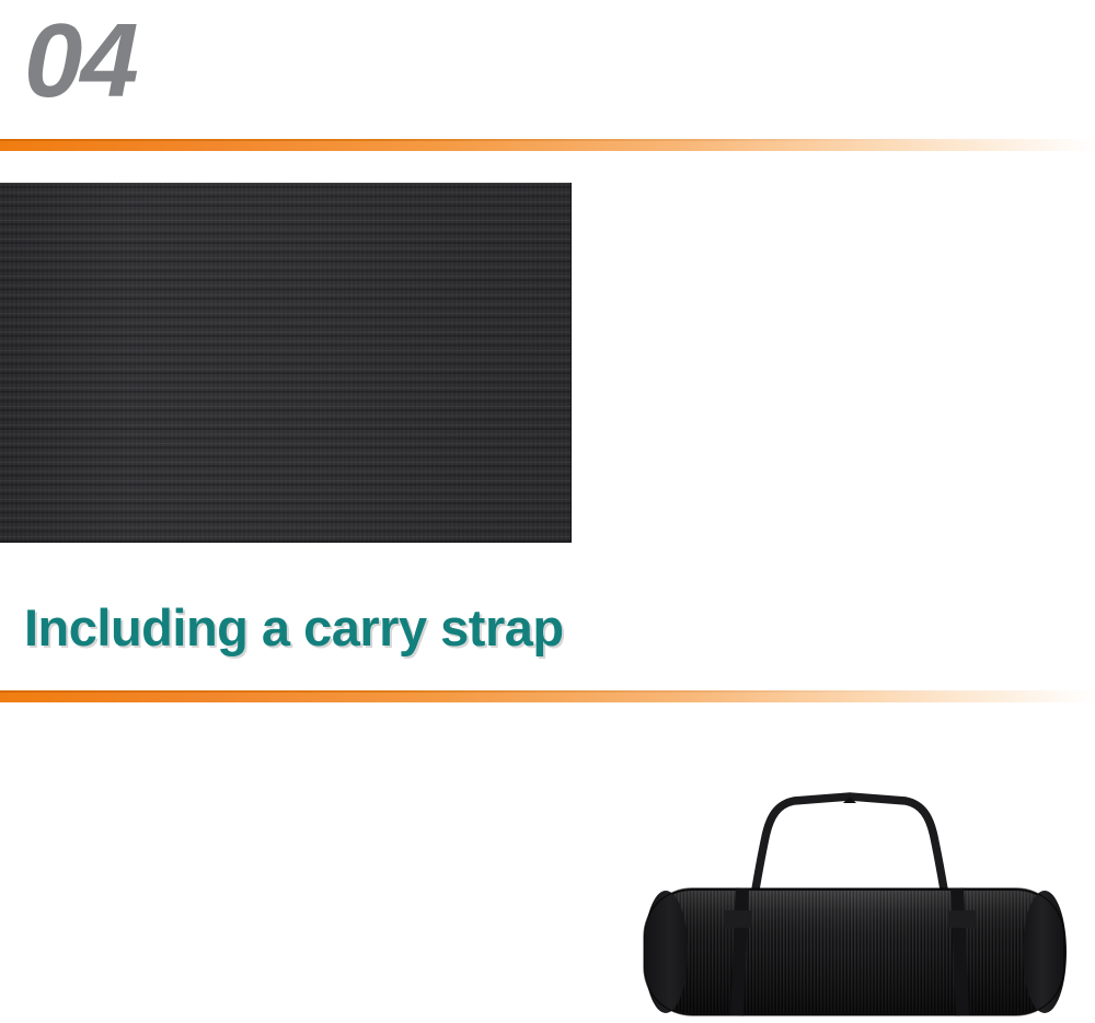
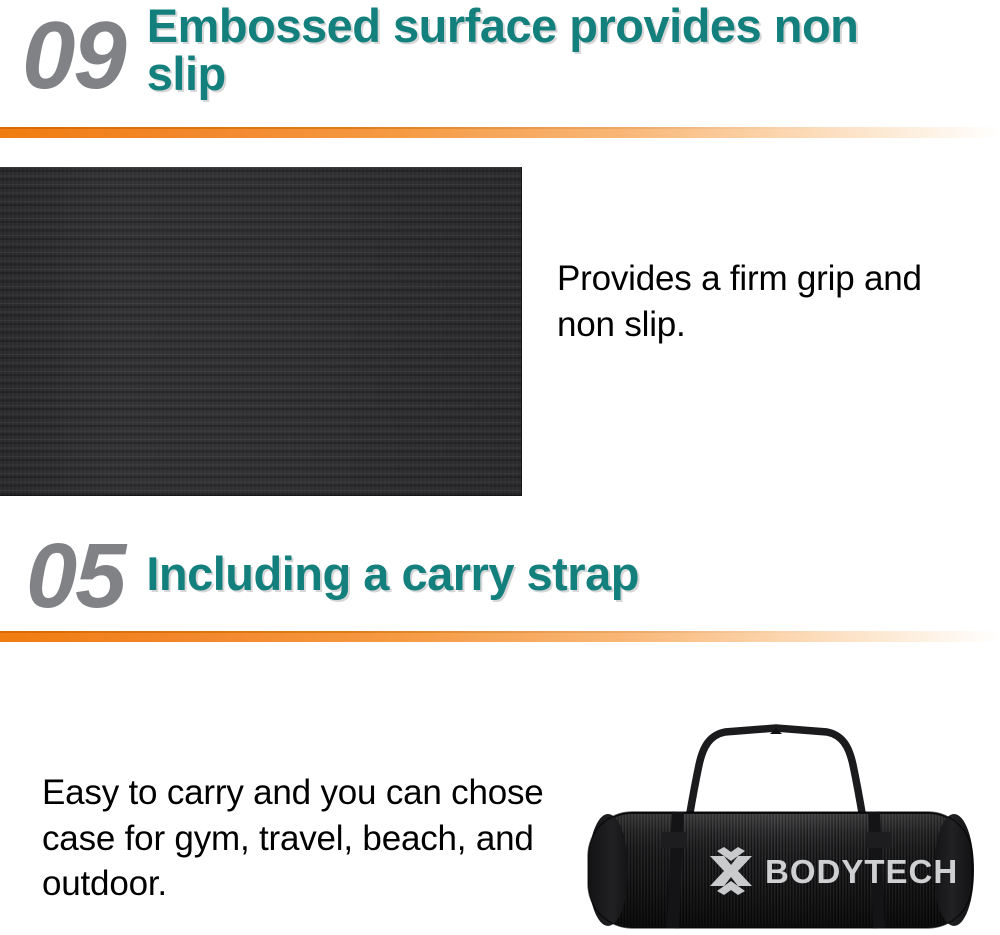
- 04
+ 09
+ Embossed surface provides non slip
+ Provides a firm grip and non slip.
+ 05
  Including a carry strap
+ Easy to carry and you can chose case for gym, travel, beach, and outdoor.
+ BODYTECH
